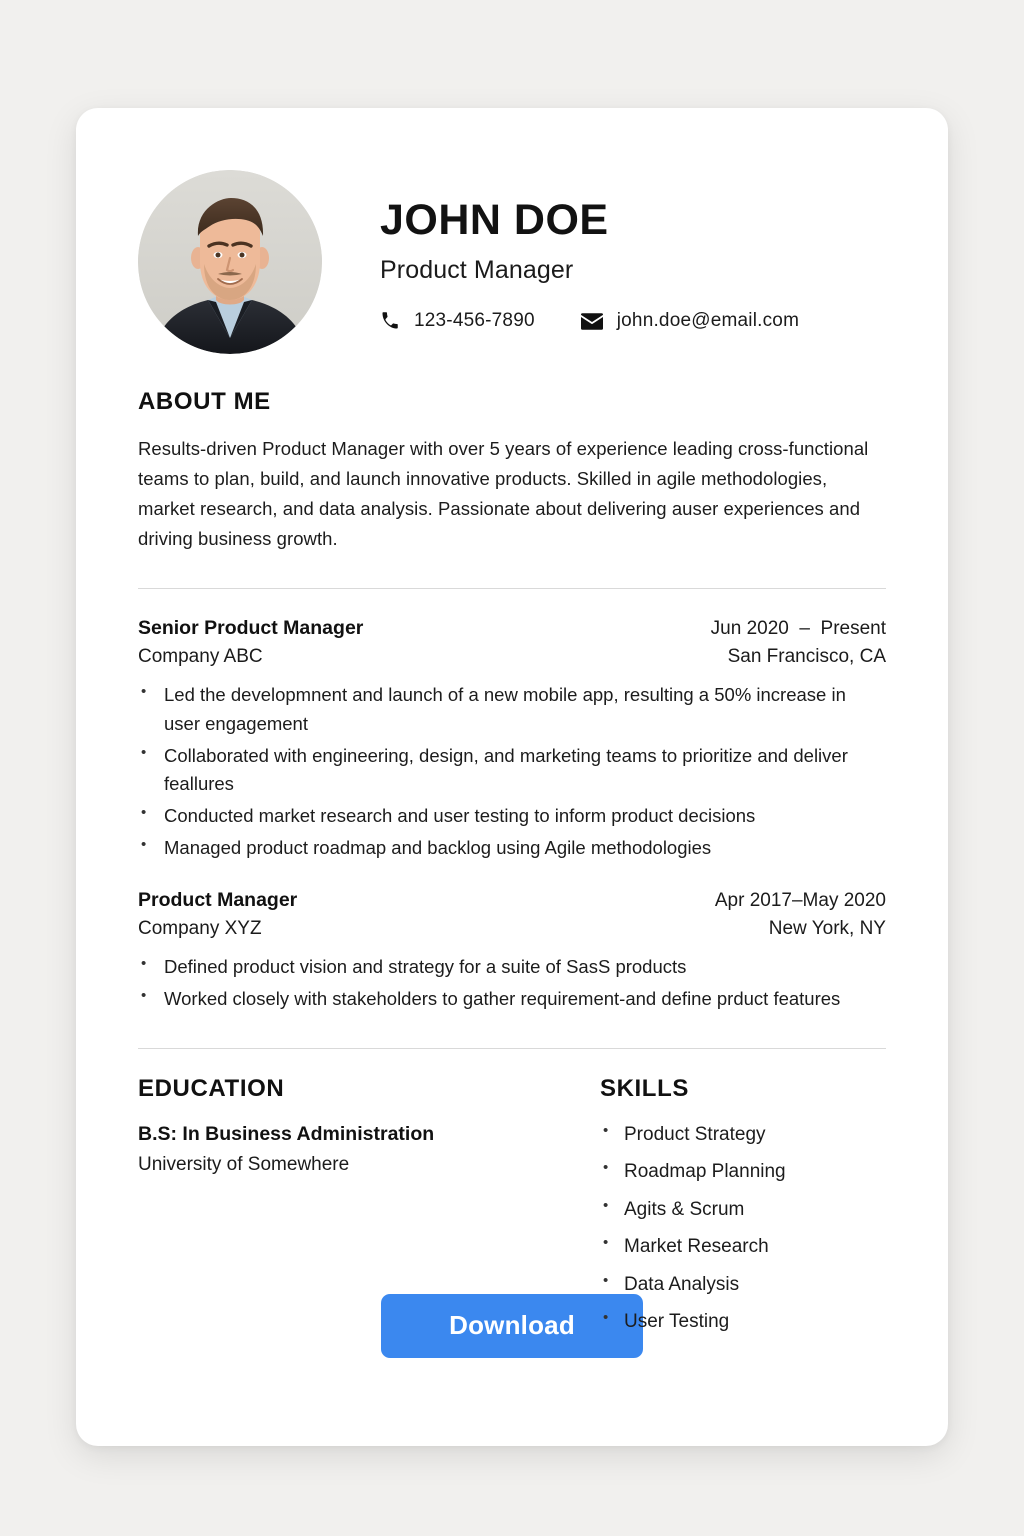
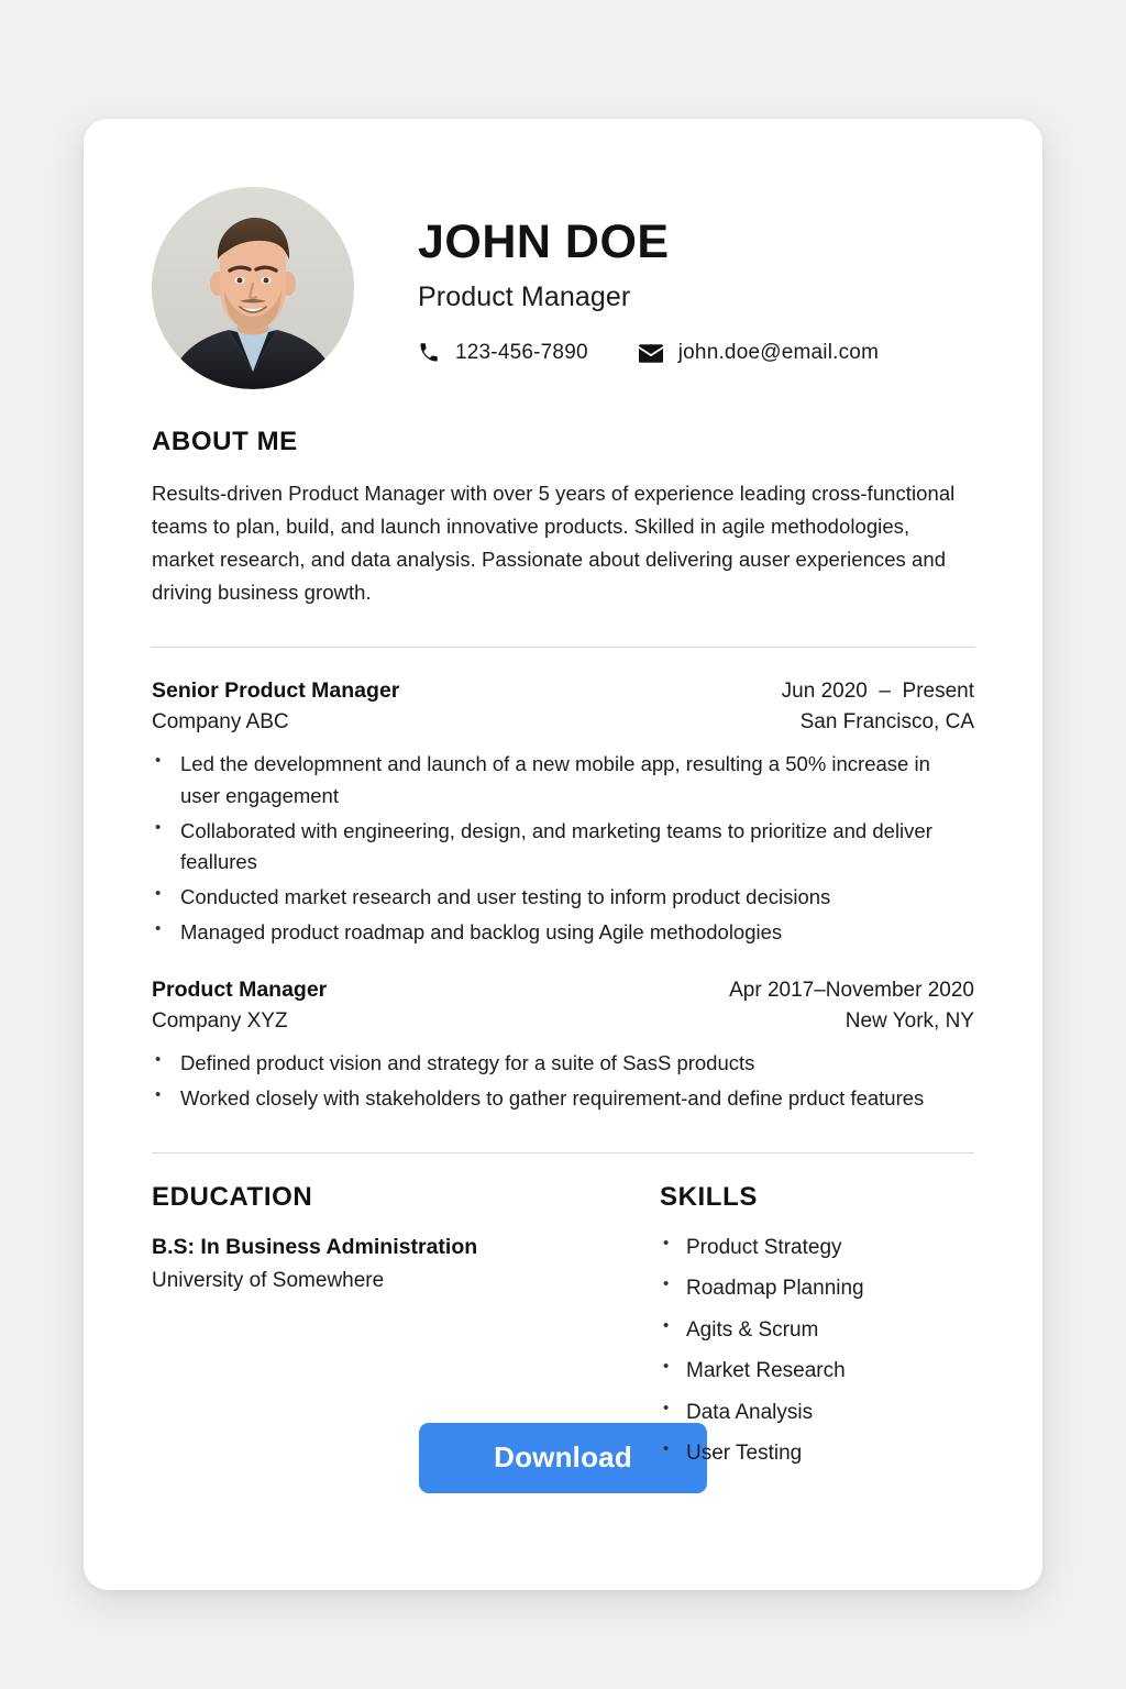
  JOHN DOE
  Product Manager
  123-456-7890
  john.doe@email.com
  ABOUT ME
  Results-driven Product Manager with over 5 years of experience leading cross-functional teams to plan, build, and launch innovative products. Skilled in agile methodologies, market research, and data analysis. Passionate about delivering auser experiences and driving business growth.
  Senior Product Manager
  Jun 2020 – Present
  Company ABC
  San Francisco, CA
  Led the developmnent and launch of a new mobile app, resulting a 50% increase in user engagement
  Collaborated with engineering, design, and marketing teams to prioritize and deliver feallures
  Conducted market research and user testing to inform product decisions
  Managed product roadmap and backlog using Agile methodologies
  Product Manager
- Apr 2017–May 2020
+ Apr 2017–November 2020
  Company XYZ
  New York, NY
  Defined product vision and strategy for a suite of SasS products
  Worked closely with stakeholders to gather requirement-and define prduct features
  EDUCATION
  B.S: In Business Administration
  University of Somewhere
  SKILLS
  Product Strategy
  Roadmap Planning
  Agits & Scrum
  Market Research
  Data Analysis
  User Testing
  Download
